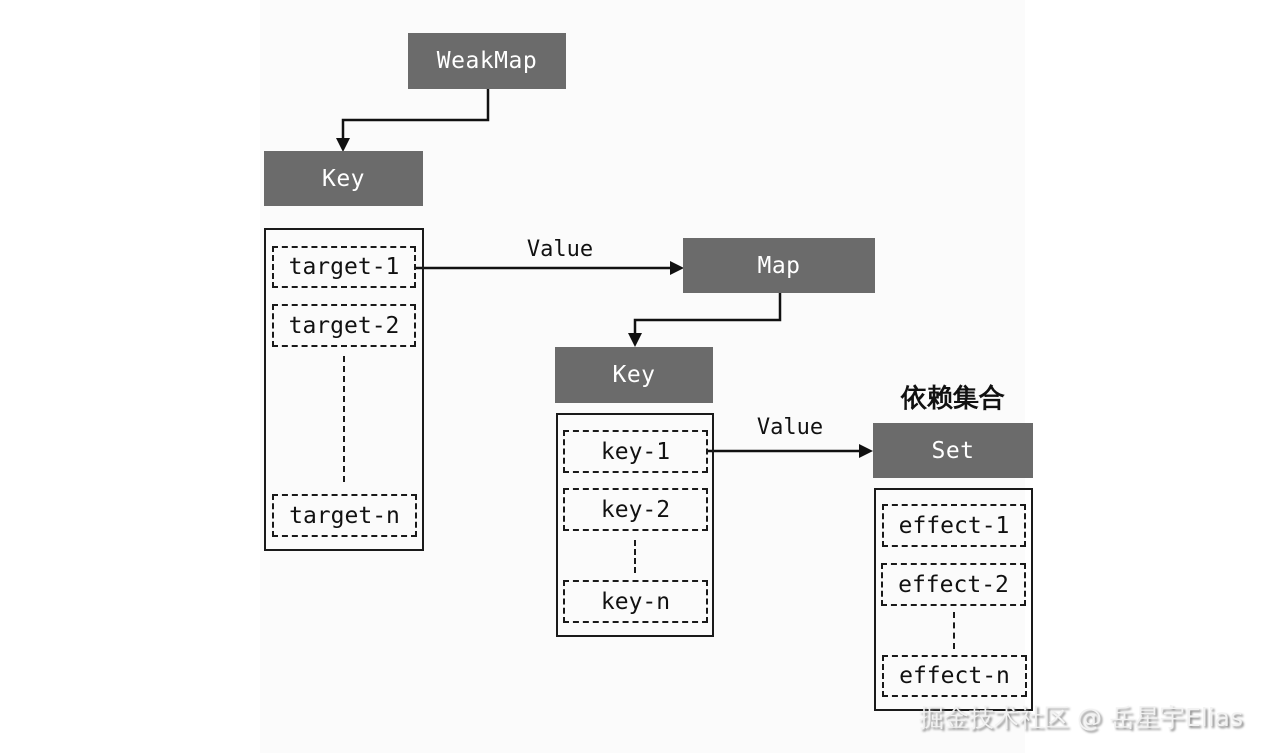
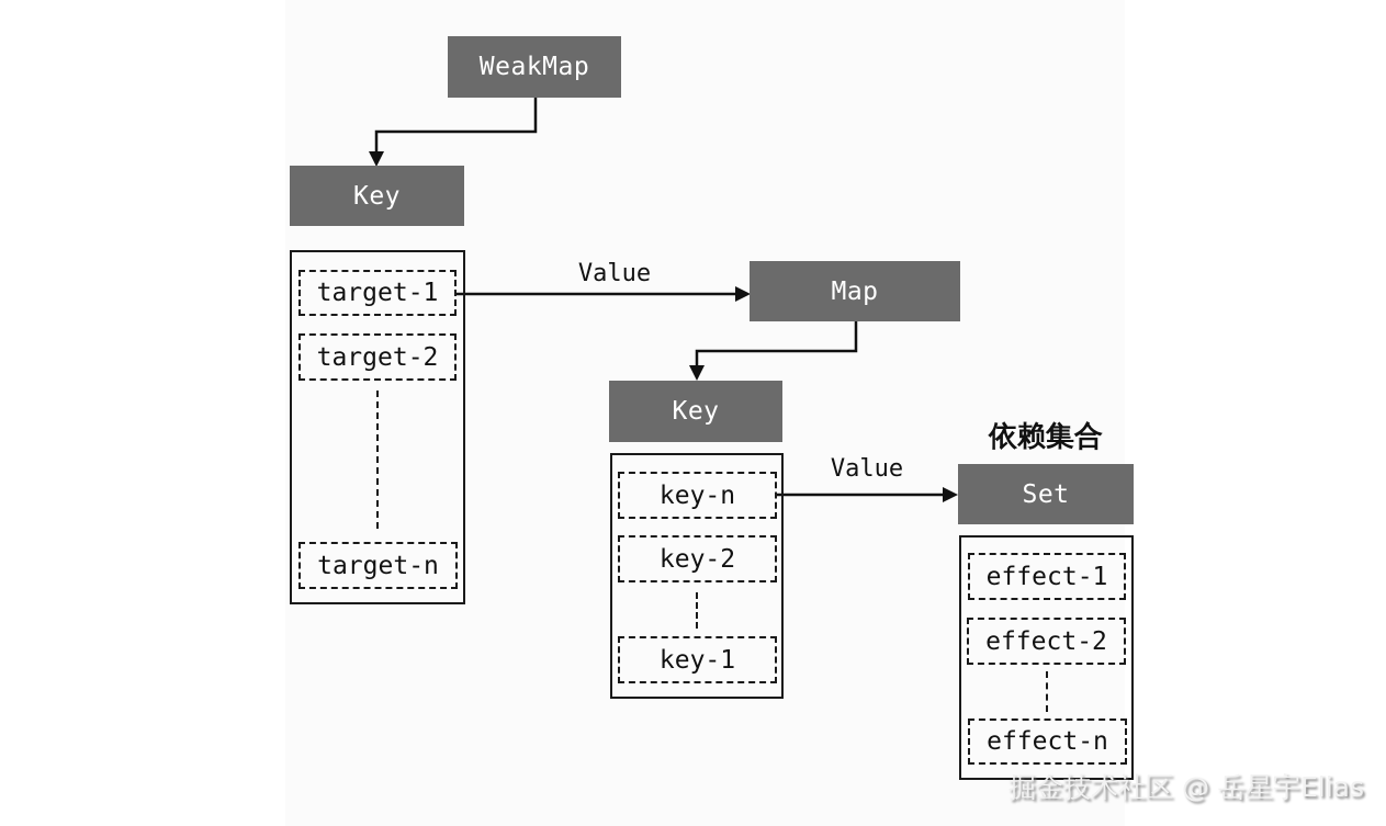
  WeakMap
  Key
  Map
  Key
  Set
  target-1
  target-2
  target-n
- key-1
+ key-n
  key-2
- key-n
+ key-1
  effect-1
  effect-2
  effect-n
  Value
  Value
  依赖集合
  掘金技术社区 @ 岳星宇Elias
